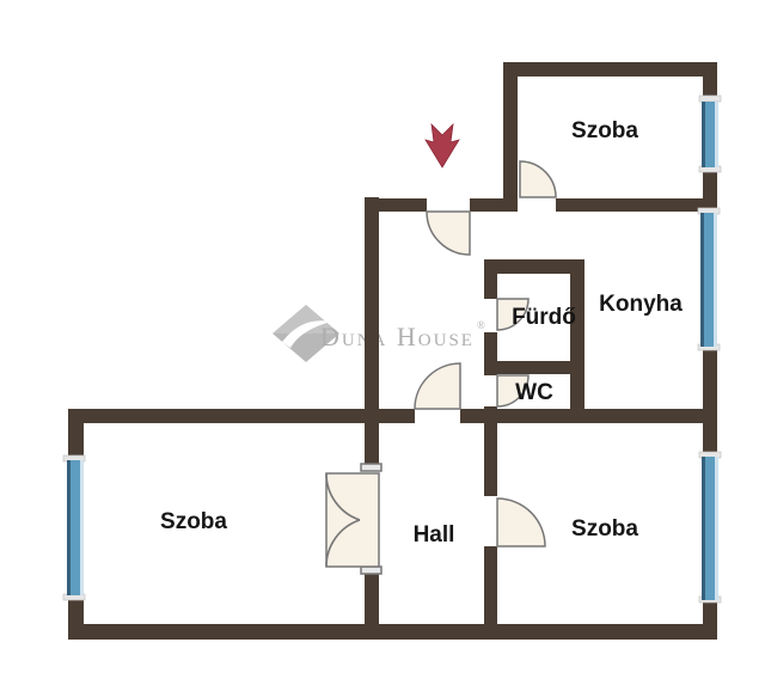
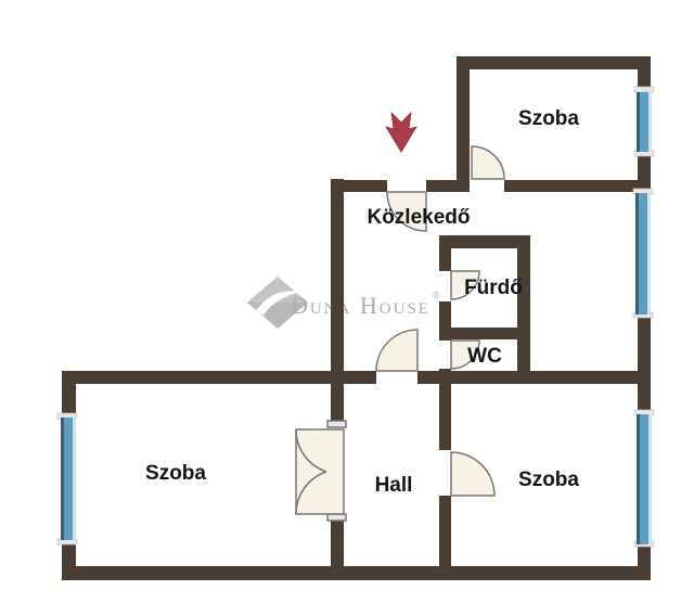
  Dua House
  ®
  Szoba
+ Közlekedő
  Fürdő
- Konyha
  WC
  Szoba
  Hall
  Szoba
